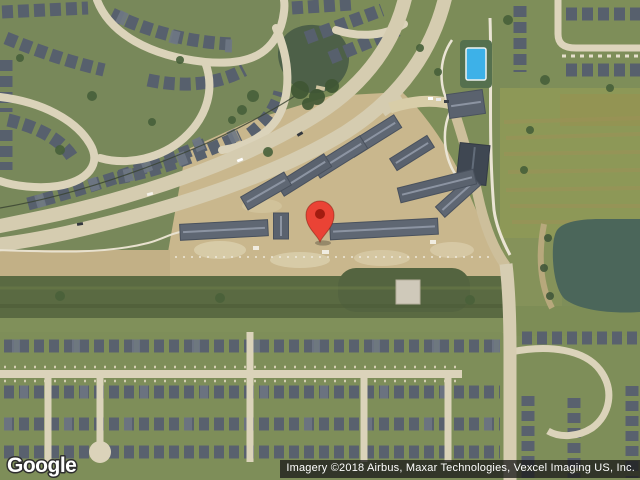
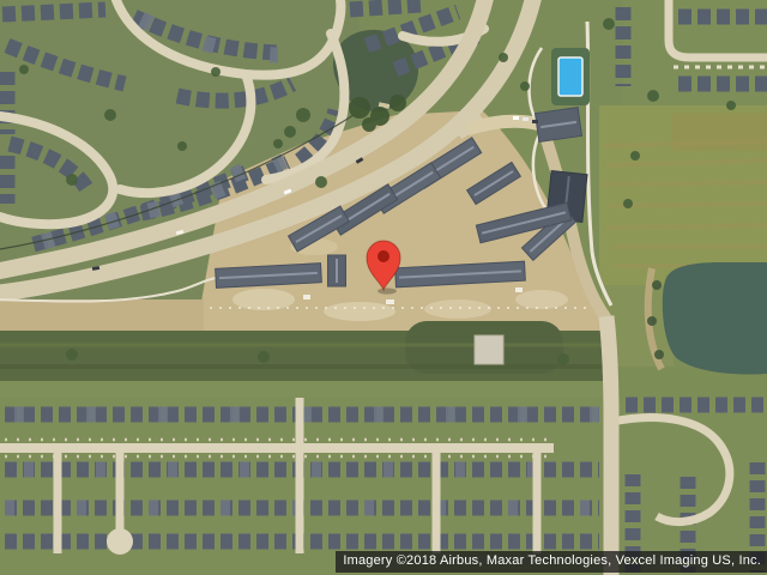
- Google
  Imagery ©2018 Airbus, Maxar Technologies, Vexcel Imaging US, Inc.
